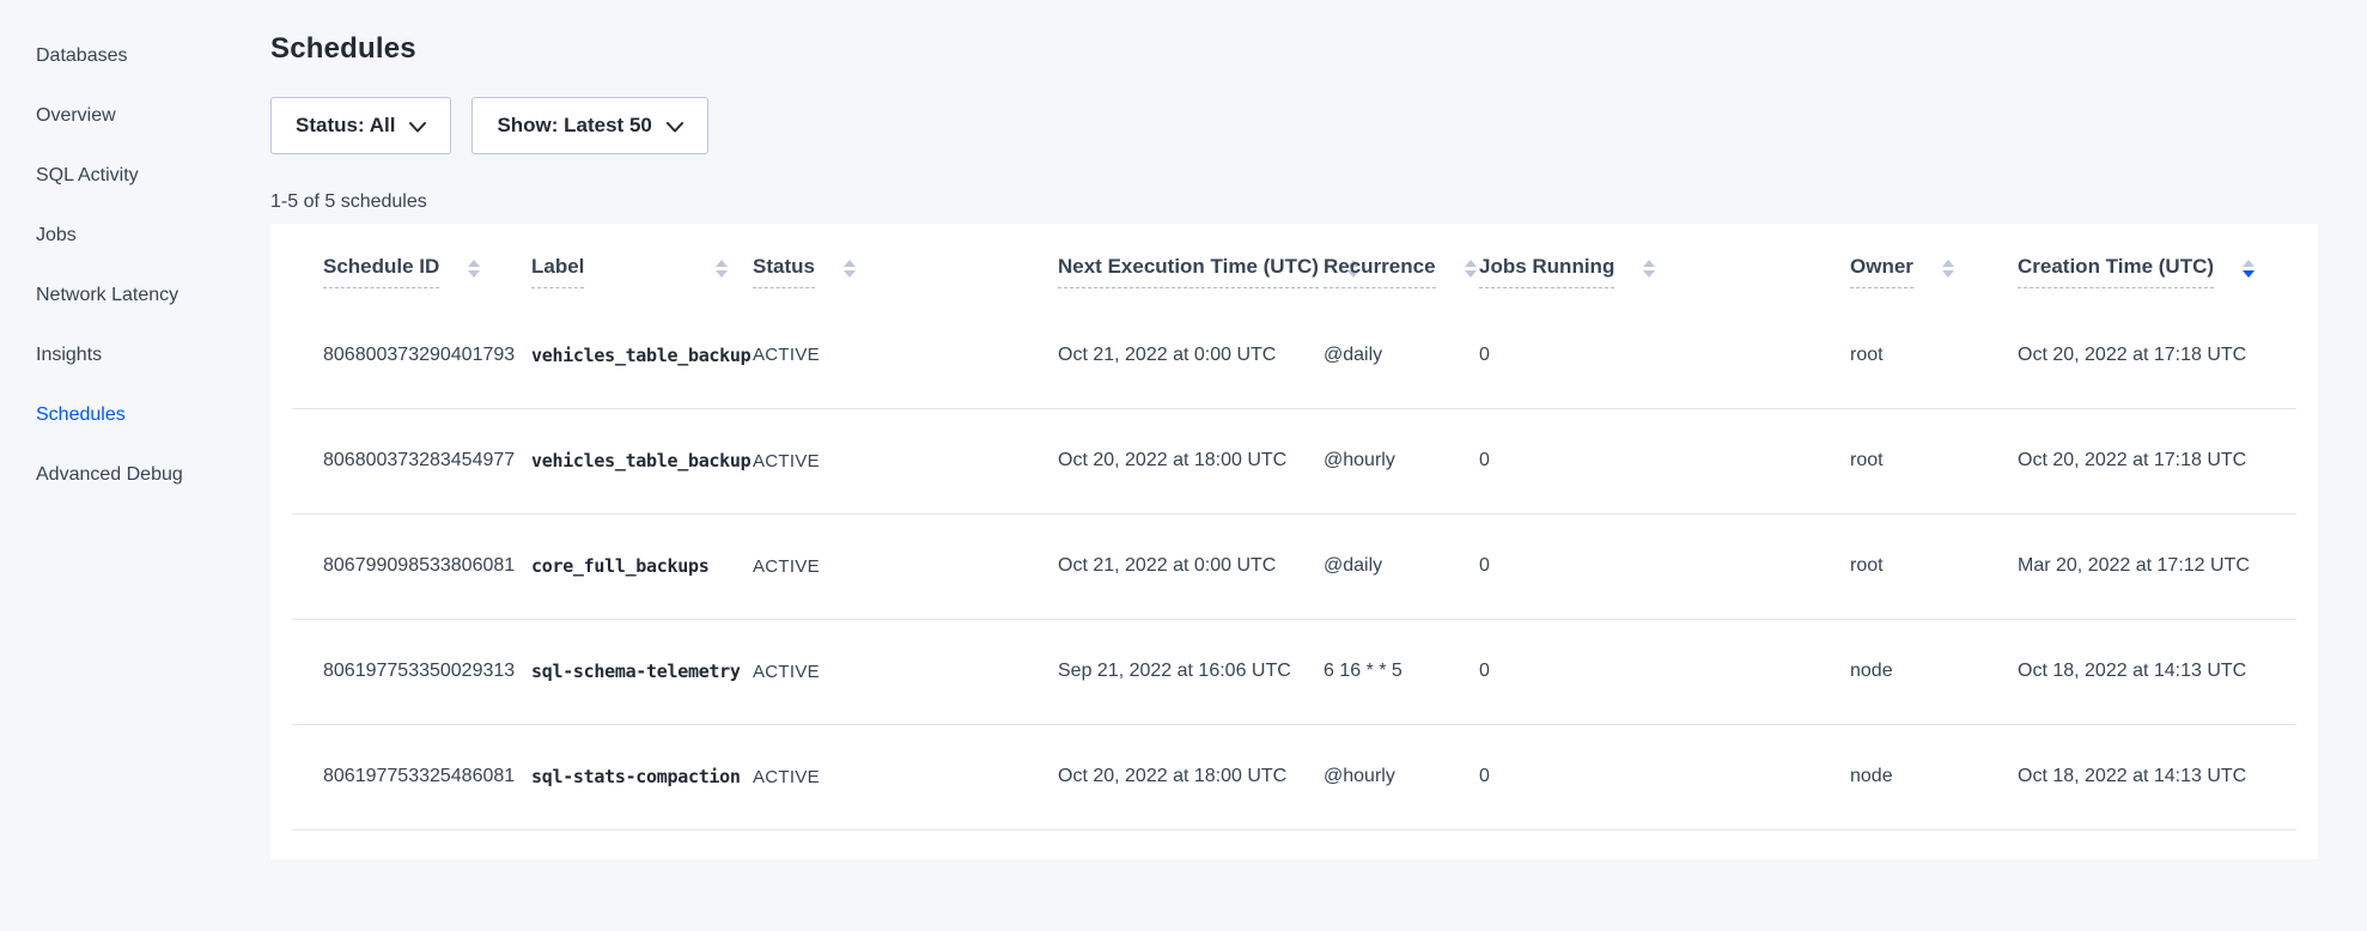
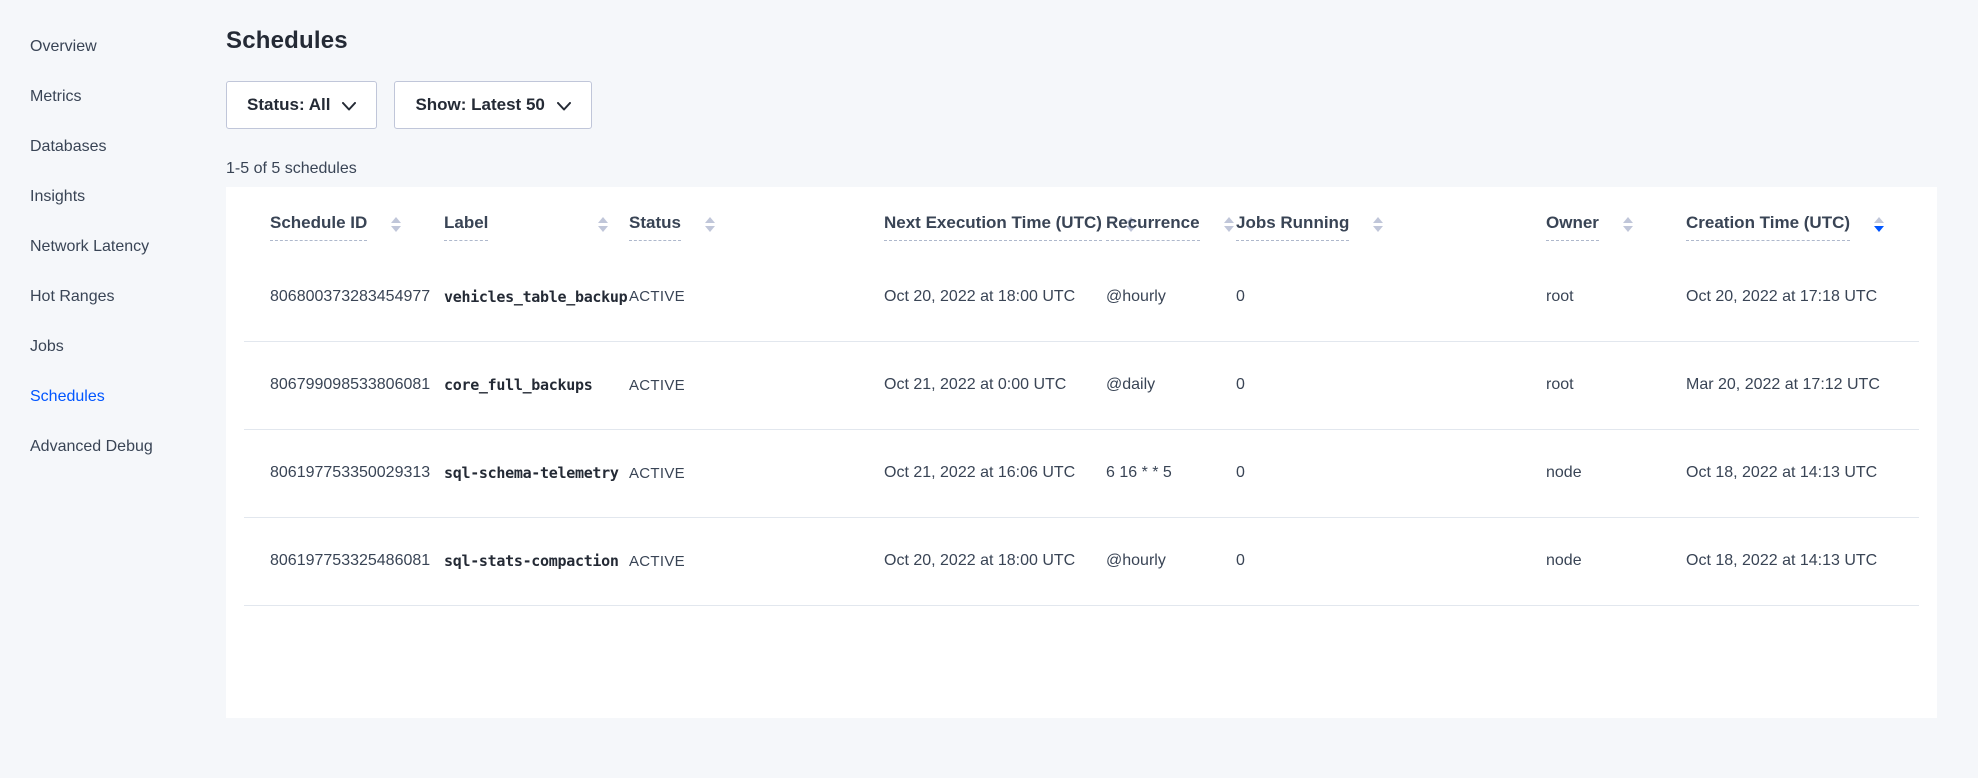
- Databases
+ Overview
+ Metrics
- Overview
+ Databases
- SQL Activity
- Jobs
+ Insights
  Network Latency
+ Hot Ranges
- Insights
+ Jobs
  Schedules
  Advanced Debug
  Schedules
  Status: All
  Show: Latest 50
  1-5 of 5 schedules
  Schedule ID	Label	Status	Next Execution Time (UTC)	Recurrence	Jobs Running	Owner	Creation Time (UTC)
- 806800373290401793	vehicles_table_backup	ACTIVE	Oct 21, 2022 at 0:00 UTC	@daily	0	root	Oct 20, 2022 at 17:18 UTC
  806800373283454977	vehicles_table_backup	ACTIVE	Oct 20, 2022 at 18:00 UTC	@hourly	0	root	Oct 20, 2022 at 17:18 UTC
  806799098533806081	core_full_backups	ACTIVE	Oct 21, 2022 at 0:00 UTC	@daily	0	root	Mar 20, 2022 at 17:12 UTC
- 806197753350029313	sql-schema-telemetry	ACTIVE	Sep 21, 2022 at 16:06 UTC	6 16 * * 5	0	node	Oct 18, 2022 at 14:13 UTC
+ 806197753350029313	sql-schema-telemetry	ACTIVE	Oct 21, 2022 at 16:06 UTC	6 16 * * 5	0	node	Oct 18, 2022 at 14:13 UTC
  806197753325486081	sql-stats-compaction	ACTIVE	Oct 20, 2022 at 18:00 UTC	@hourly	0	node	Oct 18, 2022 at 14:13 UTC
